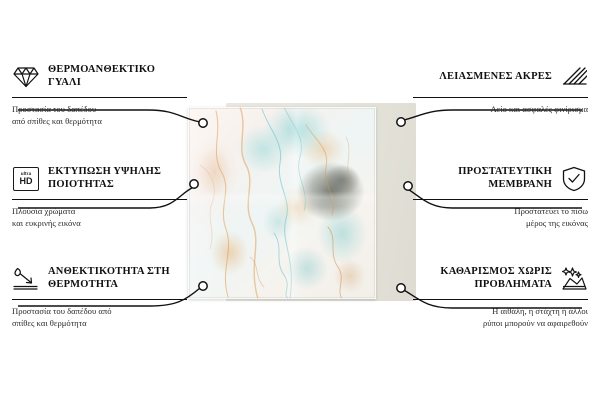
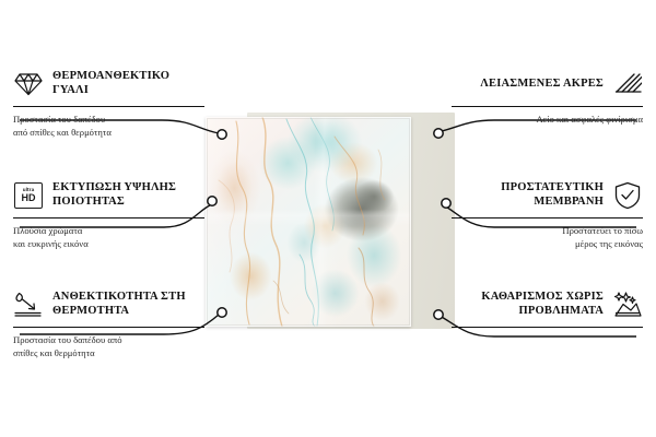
  ΘΕΡΜΟΑΝΘΕΚΤΙΚΟ ΓΥΑΛΙ
  Προστασία του δαπέδου
  από σπίθες και θερμότητα
  HD
  ΕΚΤΥΠΩΣΗ ΥΨΗΛΗΣ ΠΟΙΟΤΗΤΑΣ
  Πλούσια χρώματα
  και ευκρινής εικόνα
  ΑΝΘΕΚΤΙΚΟΤΗΤΑ ΣΤΗ ΘΕΡΜΟΤΗΤΑ
  Προστασία του δαπέδου από
  σπίθες και θερμότητα
  ΛΕΙΑΣΜΕΝΕΣ ΑΚΡΕΣ
  Λείο και ασφαλές φινίρισμα
  ΠΡΟΣΤΑΤΕΥΤΙΚΗ ΜΕΜΒΡΑΝΗ
  Προστατεύει το πίσω
  μέρος της εικόνας
  ΚΑΘΑΡΙΣΜΟΣ ΧΩΡΙΣ ΠΡΟΒΛΗΜΑΤΑ
- Η αιθάλη, η στάχτη ή άλλοι
- ρύποι μπορούν να αφαιρεθούν
